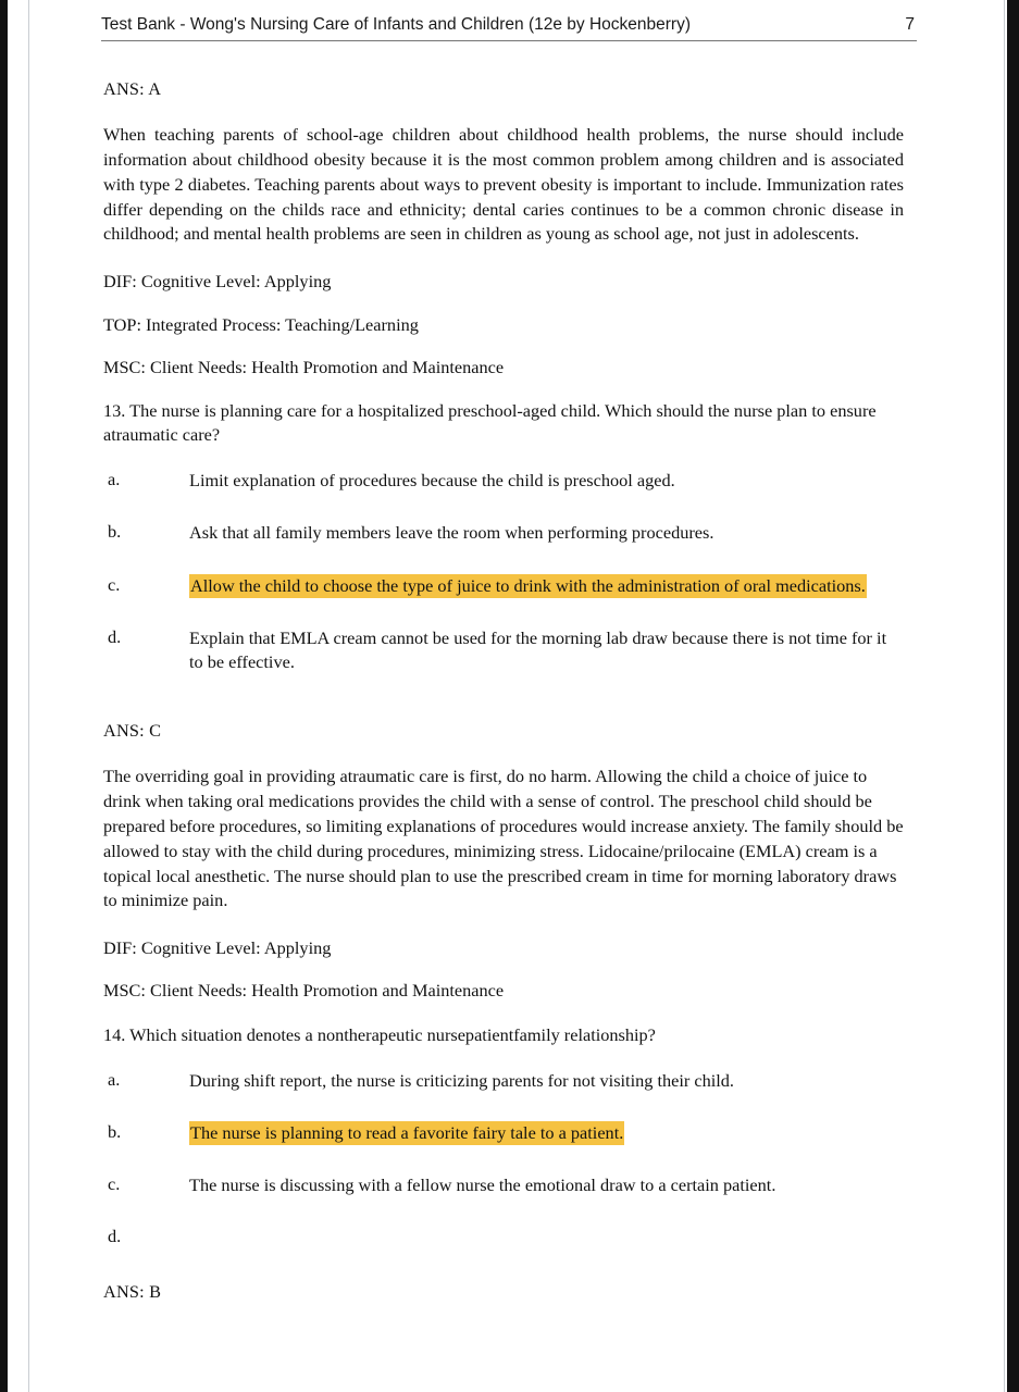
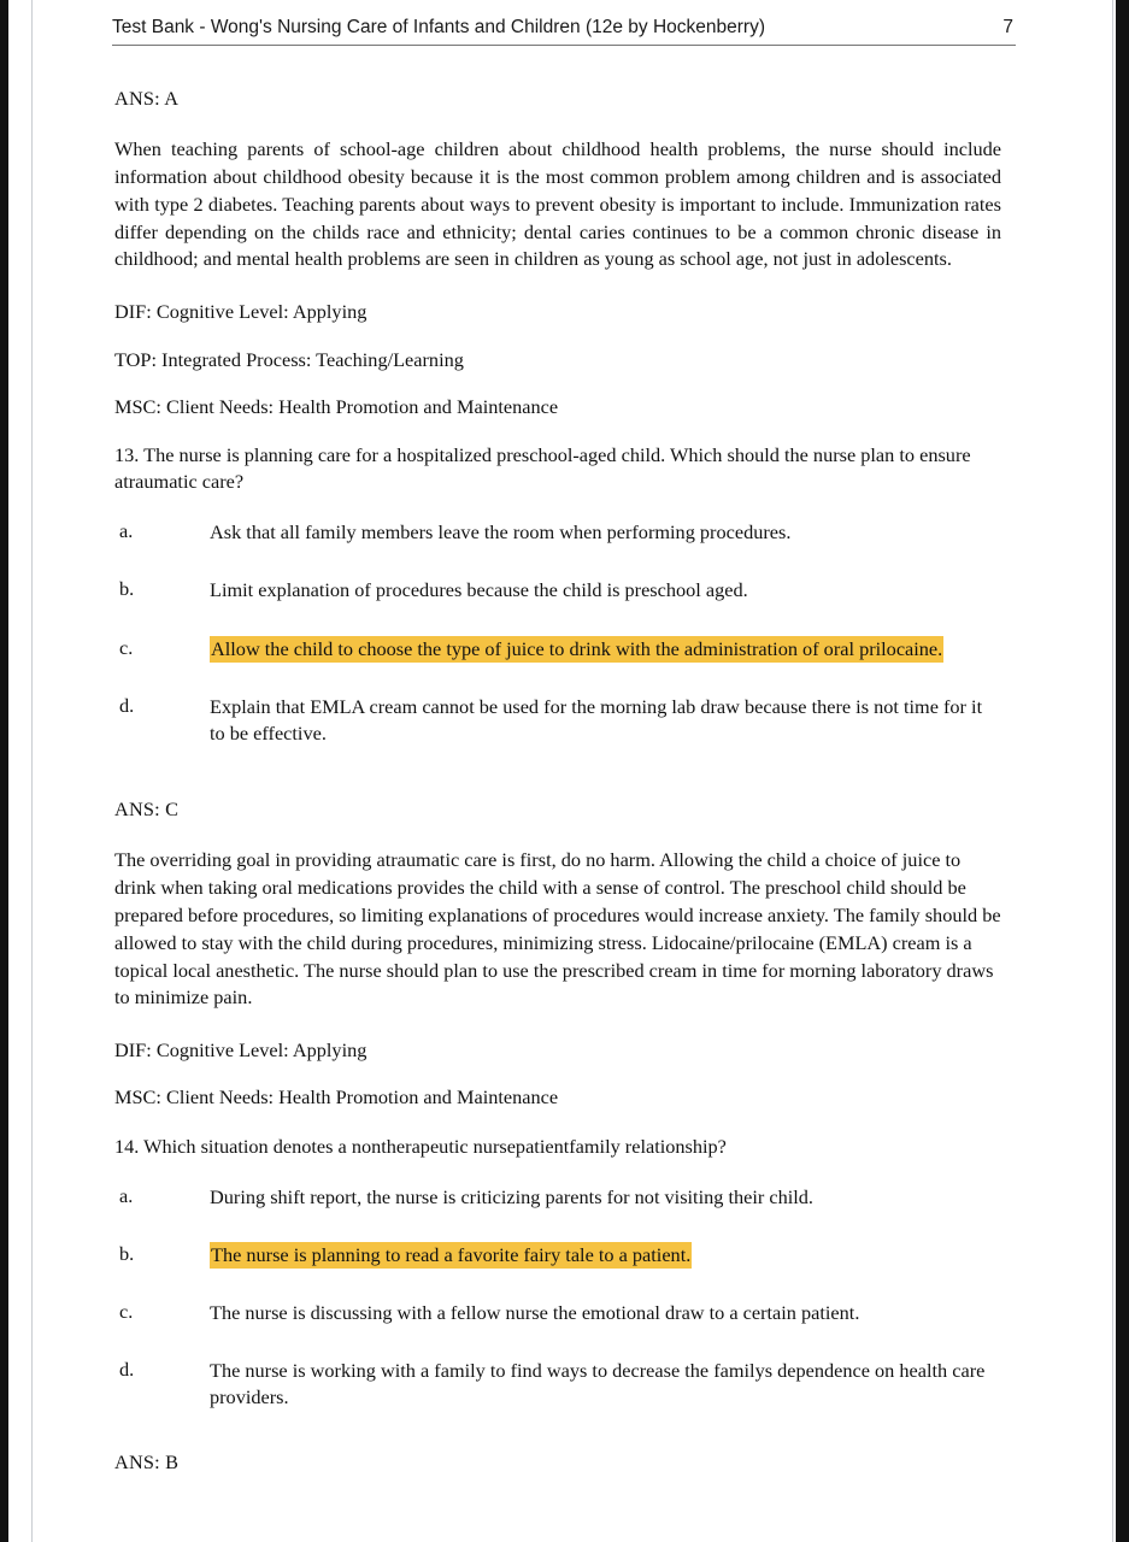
  Test Bank - Wong's Nursing Care of Infants and Children (12e by Hockenberry)
  7
  ANS: A
  When teaching parents of school-age children about childhood health problems, the nurse should include information about childhood obesity because it is the most common problem among children and is associated with type 2 diabetes. Teaching parents about ways to prevent obesity is important to include. Immunization rates differ depending on the childs race and ethnicity; dental caries continues to be a common chronic disease in childhood; and mental health problems are seen in children as young as school age, not just in adolescents.
  DIF: Cognitive Level: Applying
  TOP: Integrated Process: Teaching/Learning
  MSC: Client Needs: Health Promotion and Maintenance
  13. The nurse is planning care for a hospitalized preschool-aged child. Which should the nurse plan to ensure atraumatic care?
  a.
- Limit explanation of procedures because the child is preschool aged.
+ Ask that all family members leave the room when performing procedures.
  b.
- Ask that all family members leave the room when performing procedures.
+ Limit explanation of procedures because the child is preschool aged.
  c.
- Allow the child to choose the type of juice to drink with the administration of oral medications.
+ Allow the child to choose the type of juice to drink with the administration of oral prilocaine.
  d.
  Explain that EMLA cream cannot be used for the morning lab draw because there is not time for it to be effective.
  ANS: C
  The overriding goal in providing atraumatic care is first, do no harm. Allowing the child a choice of juice to drink when taking oral medications provides the child with a sense of control. The preschool child should be prepared before procedures, so limiting explanations of procedures would increase anxiety. The family should be allowed to stay with the child during procedures, minimizing stress. Lidocaine/prilocaine (EMLA) cream is a topical local anesthetic. The nurse should plan to use the prescribed cream in time for morning laboratory draws to minimize pain.
  DIF: Cognitive Level: Applying
  MSC: Client Needs: Health Promotion and Maintenance
  14. Which situation denotes a nontherapeutic nursepatientfamily relationship?
  a.
  During shift report, the nurse is criticizing parents for not visiting their child.
  b.
  The nurse is planning to read a favorite fairy tale to a patient.
  c.
  The nurse is discussing with a fellow nurse the emotional draw to a certain patient.
  d.
+ The nurse is working with a family to find ways to decrease the familys dependence on health care providers.
  ANS: B
